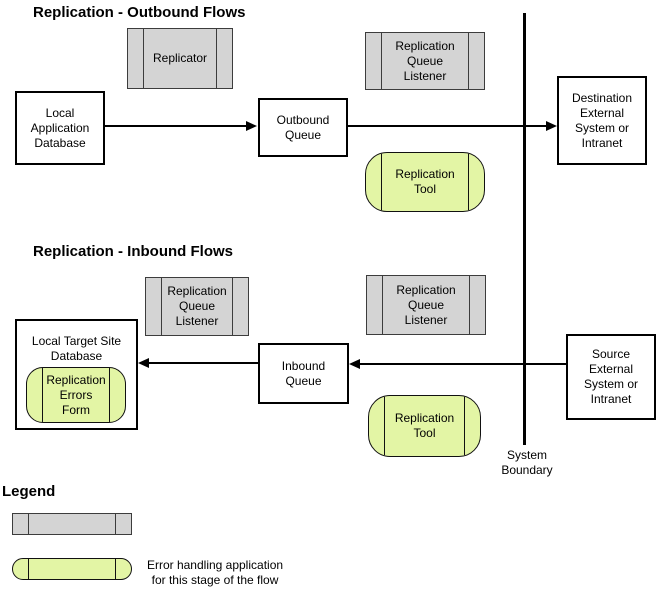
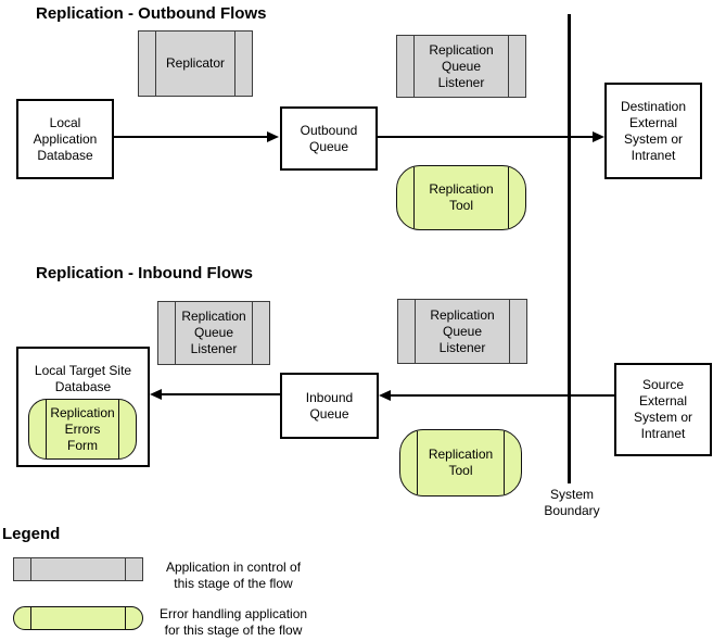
  Replication - Outbound Flows
  Replication - Inbound Flows
  Replicator
  Replication
  Queue
  Listener
  Local
  Application
  Database
  Outbound
  Queue
  Destination
  External
  System or
  Intranet
  Replication
  Tool
  Replication
  Queue
  Listener
  Replication
  Queue
  Listener
  Local Target Site
  Database
  Replication
  Errors
  Form
  Inbound
  Queue
  Source
  External
  System or
  Intranet
  Replication
  Tool
  System
  Boundary
  Legend
+ Application in control of
+ this stage of the flow
  Error handling application
  for this stage of the flow
